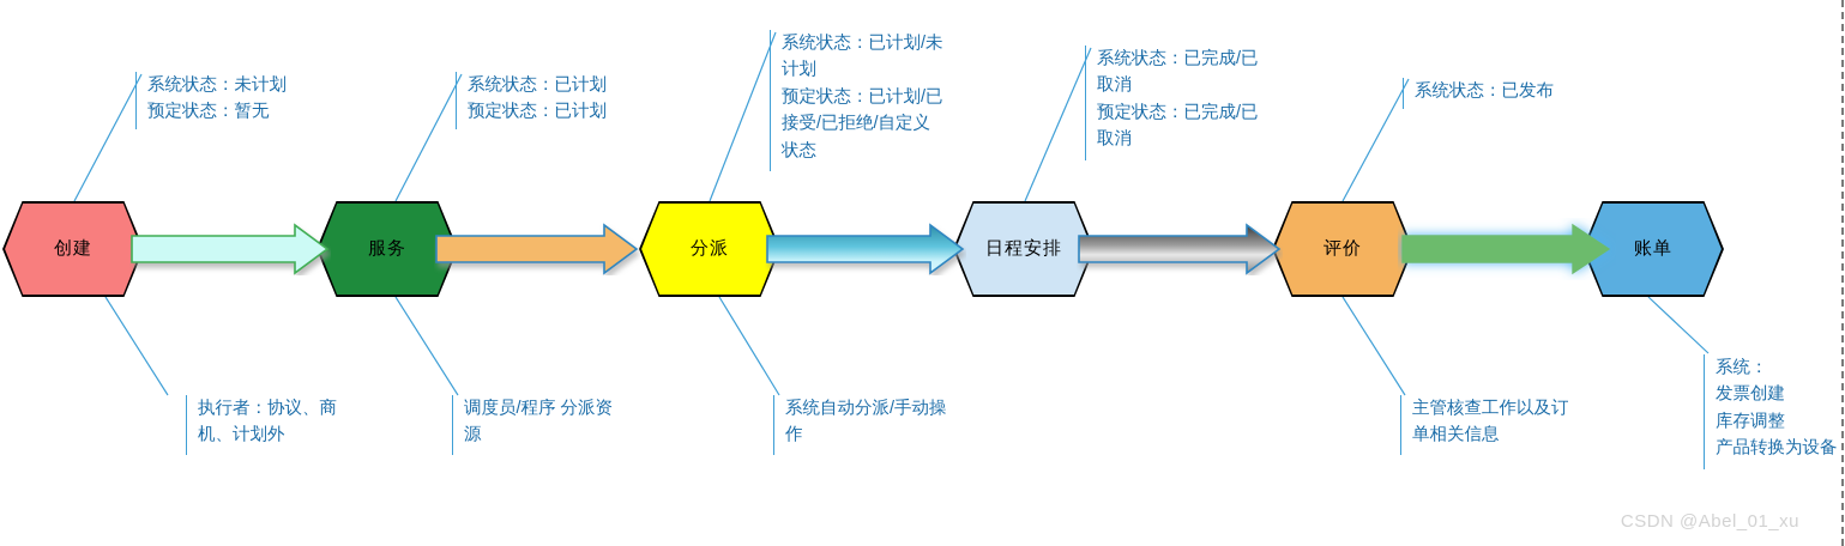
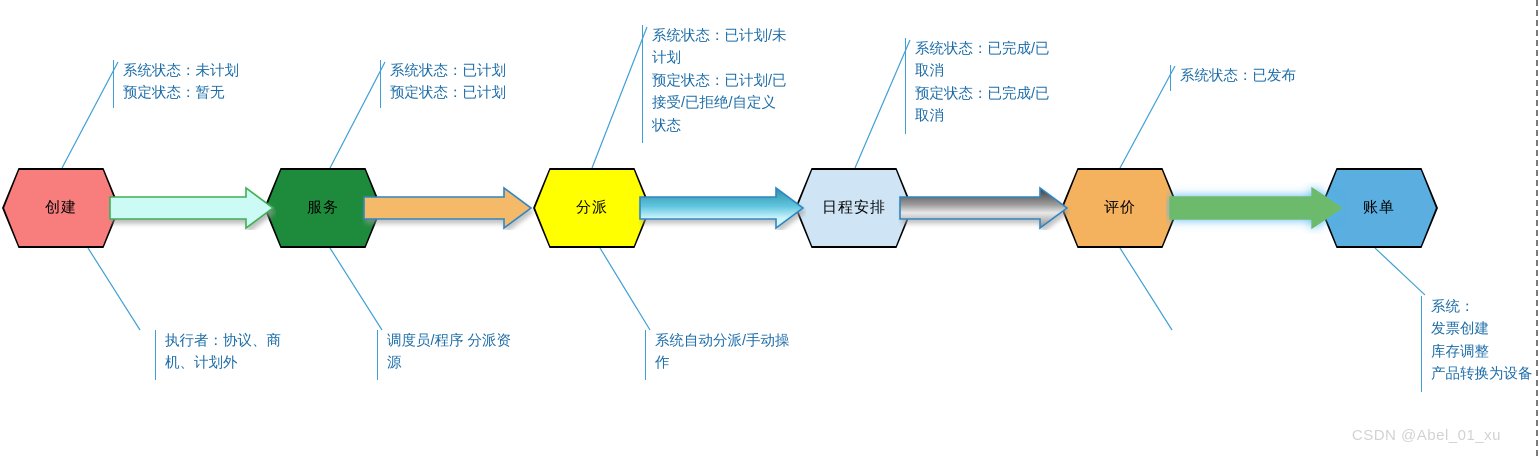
  创建
  服务
  分派
  日程安排
  评价
  账单
  系统状态：未计划
  预定状态：暂无
  系统状态：已计划
  预定状态：已计划
  系统状态：已计划/未
  计划
  预定状态：已计划/已
  接受/已拒绝/自定义
  状态
  系统状态：已完成/已
  取消
  预定状态：已完成/已
  取消
  系统状态：已发布
  执行者：协议、商
  机、计划外
  调度员/程序 分派资
  源
  系统自动分派/手动操
  作
- 主管核查工作以及订
- 单相关信息
  系统：
  发票创建
  库存调整
  产品转换为设备
  CSDN @Abel_01_xu
